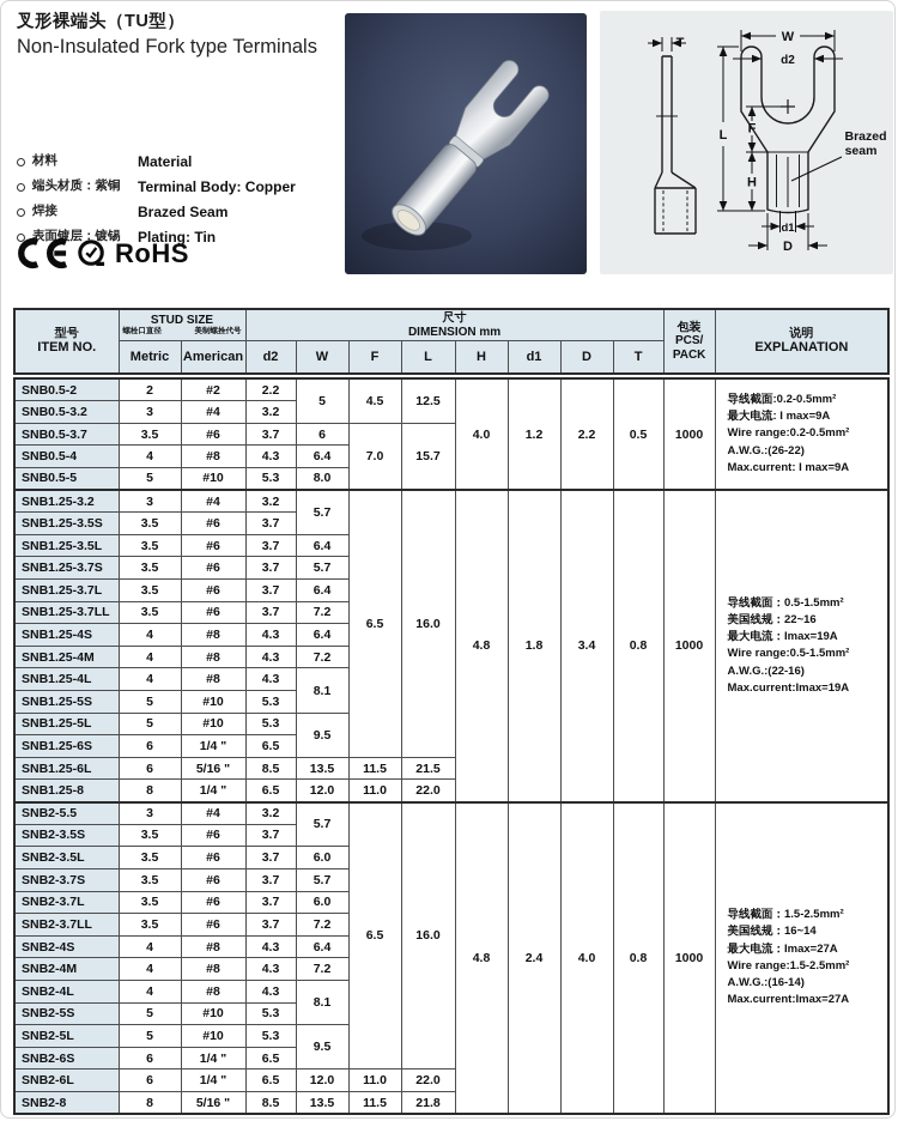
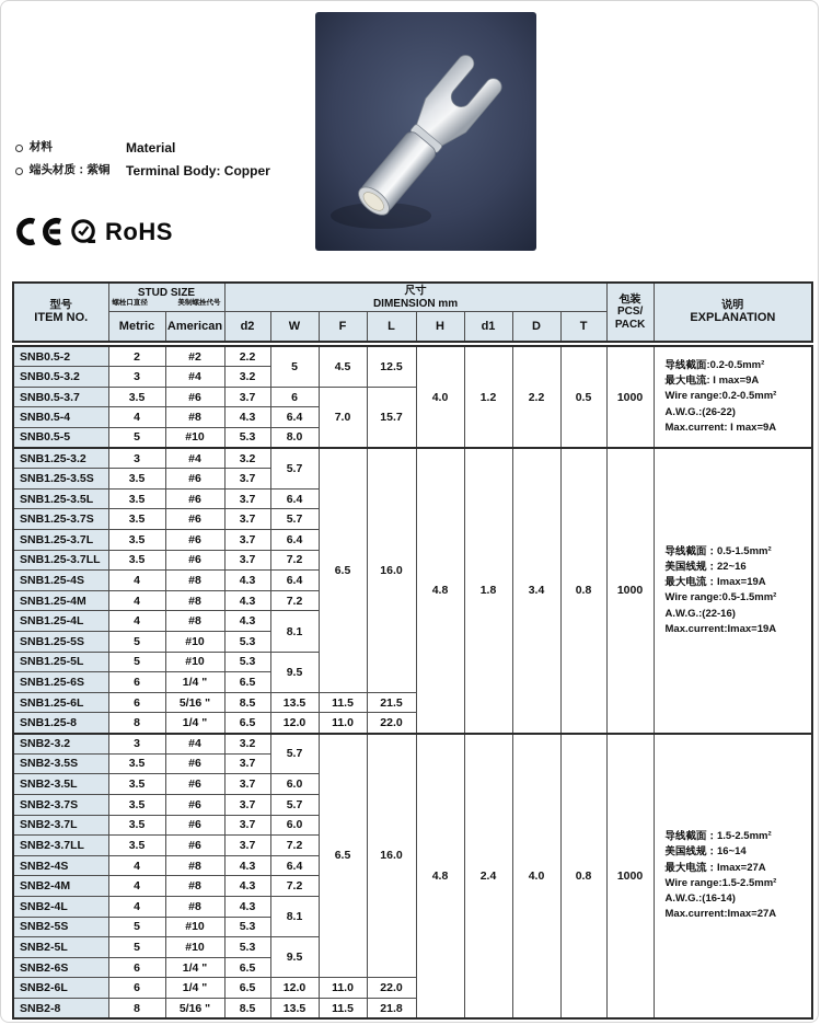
- 叉形裸端头（TU型）
- Non-Insulated Fork type Terminals
  材料
  Material
  端头材质：紫铜
  Terminal Body: Copper
- 焊接
- Brazed Seam
- 表面镀层：镀锡
- Plating: Tin
  RoHS
- T
- W
- d2
- L
- F
- H
- d1
- D
- Brazed
- seam
  型号 ITEM NO.	STUD SIZE	尺寸 DIMENSION mm	包装 PCS/ PACK	说明 EXPLANATION
  Metric	American	d2	W	F	L	H	d1	D	T
  SNB0.5-2	2	#2	2.2	5	4.5	12.5	4.0	1.2	2.2	0.5	1000	导线截面:0.2-0.5mm²最大电流: I max=9AWire range:0.2-0.5mm²A.W.G.:(26-22)Max.current: I max=9A
  SNB0.5-3.2	3	#4	3.2
  SNB0.5-3.7	3.5	#6	3.7	6	7.0	15.7
  SNB0.5-4	4	#8	4.3	6.4
  SNB0.5-5	5	#10	5.3	8.0
  SNB1.25-3.2	3	#4	3.2	5.7	6.5	16.0	4.8	1.8	3.4	0.8	1000	导线截面：0.5-1.5mm²美国线规：22~16最大电流：Imax=19AWire range:0.5-1.5mm²A.W.G.:(22-16)Max.current:Imax=19A
  SNB1.25-3.5S	3.5	#6	3.7
  SNB1.25-3.5L	3.5	#6	3.7	6.4
  SNB1.25-3.7S	3.5	#6	3.7	5.7
  SNB1.25-3.7L	3.5	#6	3.7	6.4
  SNB1.25-3.7LL	3.5	#6	3.7	7.2
  SNB1.25-4S	4	#8	4.3	6.4
  SNB1.25-4M	4	#8	4.3	7.2
  SNB1.25-4L	4	#8	4.3	8.1
  SNB1.25-5S	5	#10	5.3
  SNB1.25-5L	5	#10	5.3	9.5
  SNB1.25-6S	6	1/4 "	6.5
  SNB1.25-6L	6	5/16 "	8.5	13.5	11.5	21.5
  SNB1.25-8	8	1/4 "	6.5	12.0	11.0	22.0
- SNB2-5.5	3	#4	3.2	5.7	6.5	16.0	4.8	2.4	4.0	0.8	1000	导线截面：1.5-2.5mm²美国线规：16~14最大电流：Imax=27AWire range:1.5-2.5mm²A.W.G.:(16-14)Max.current:Imax=27A
+ SNB2-3.2	3	#4	3.2	5.7	6.5	16.0	4.8	2.4	4.0	0.8	1000	导线截面：1.5-2.5mm²美国线规：16~14最大电流：Imax=27AWire range:1.5-2.5mm²A.W.G.:(16-14)Max.current:Imax=27A
  SNB2-3.5S	3.5	#6	3.7
  SNB2-3.5L	3.5	#6	3.7	6.0
  SNB2-3.7S	3.5	#6	3.7	5.7
  SNB2-3.7L	3.5	#6	3.7	6.0
  SNB2-3.7LL	3.5	#6	3.7	7.2
  SNB2-4S	4	#8	4.3	6.4
  SNB2-4M	4	#8	4.3	7.2
  SNB2-4L	4	#8	4.3	8.1
  SNB2-5S	5	#10	5.3
  SNB2-5L	5	#10	5.3	9.5
  SNB2-6S	6	1/4 "	6.5
  SNB2-6L	6	1/4 "	6.5	12.0	11.0	22.0
  SNB2-8	8	5/16 "	8.5	13.5	11.5	21.8
